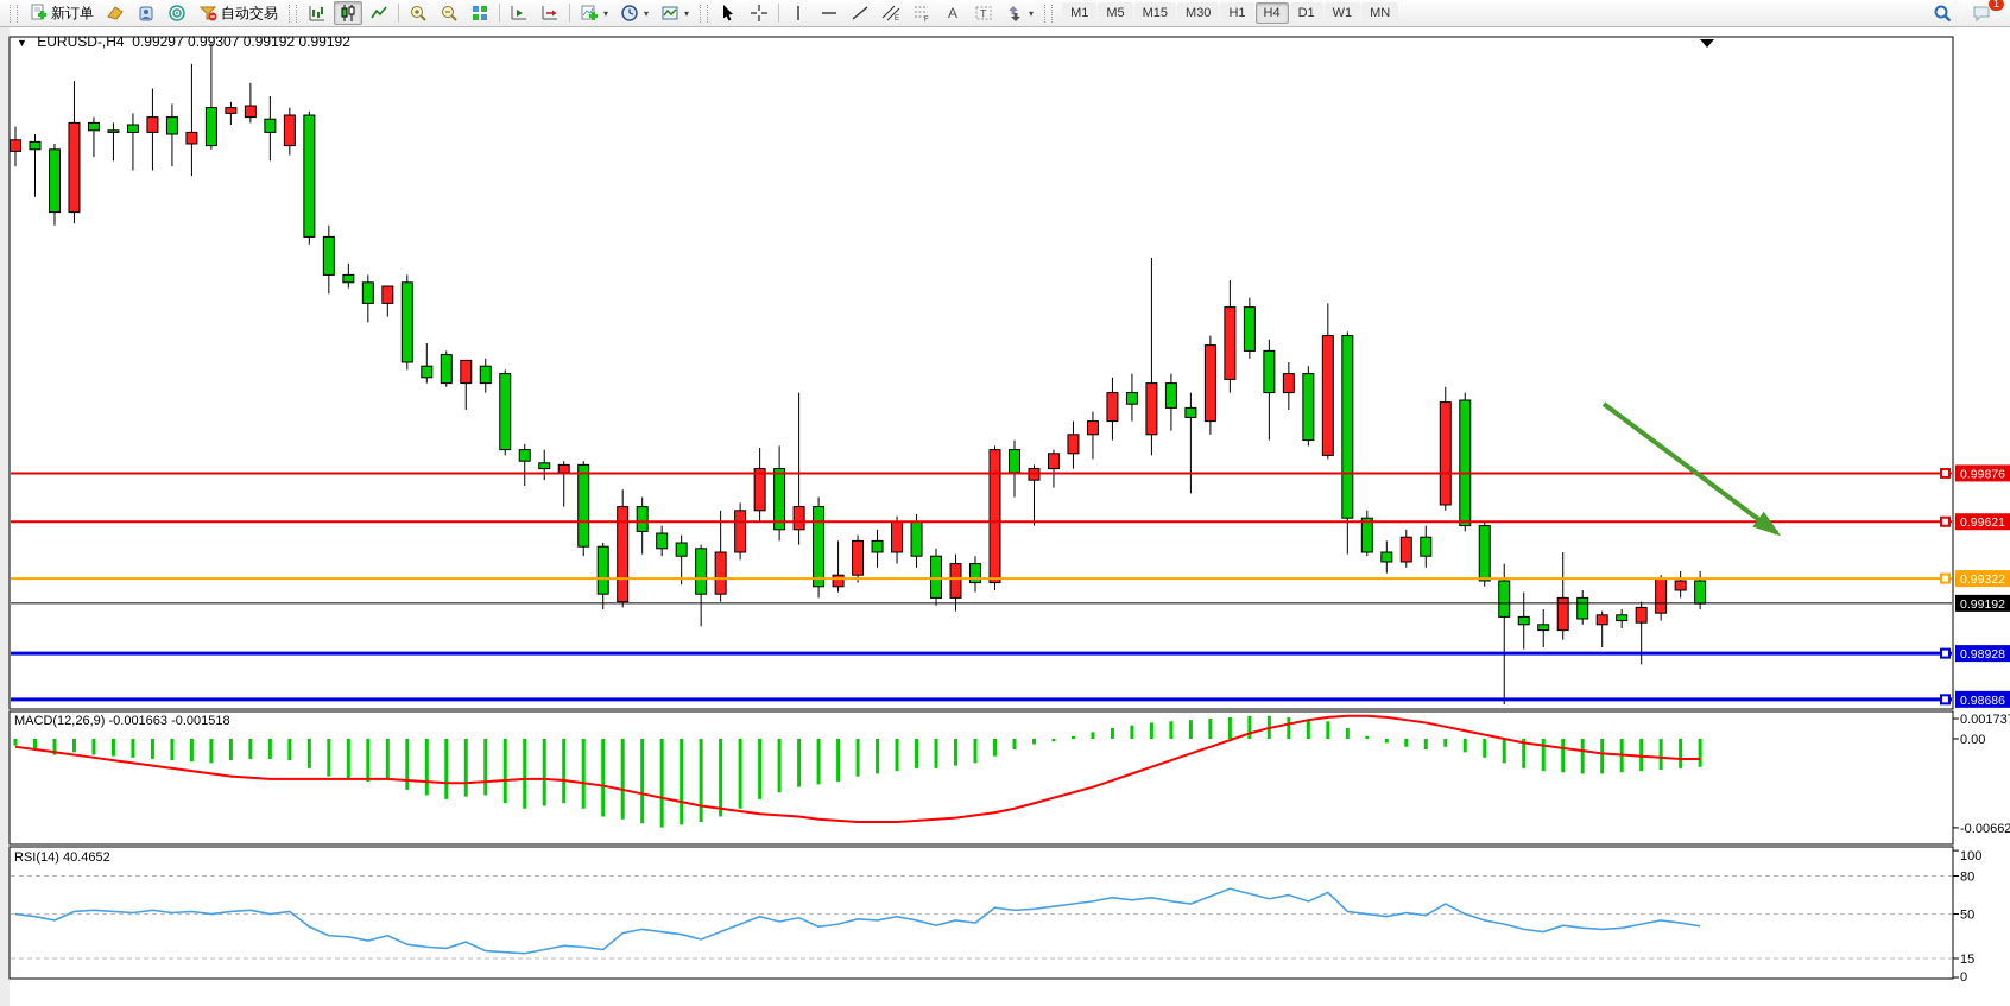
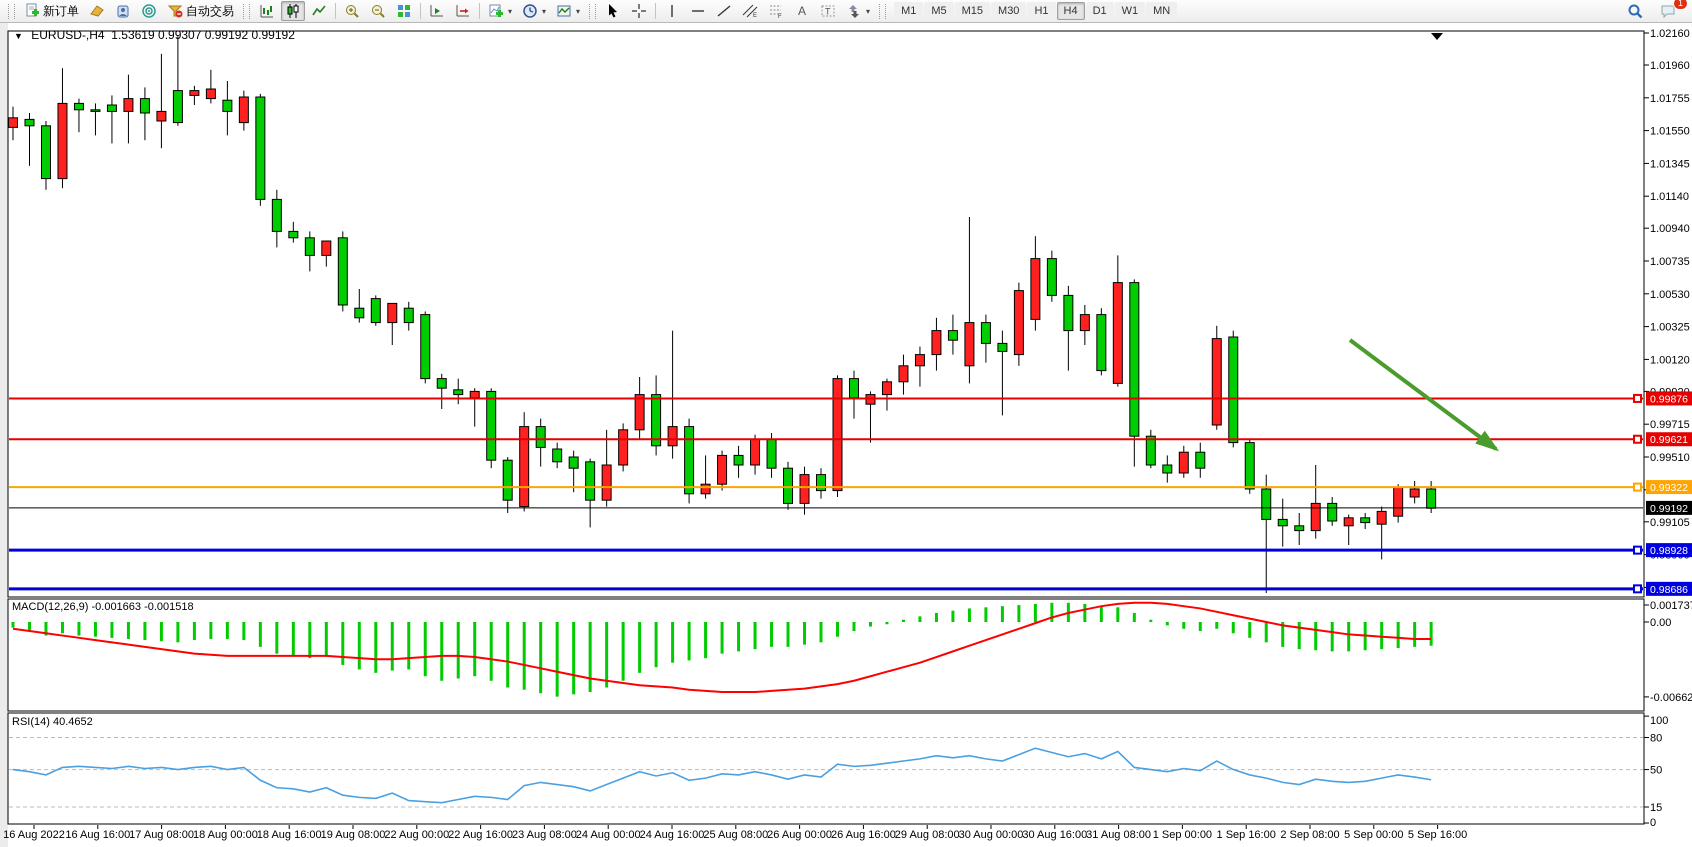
  新订单
  自动交易
  ▾
  ▾
  ▾
  A
  T
  ▾
  M1
  M5
  M15
  M30
  H1
  H4
  D1
  W1
  MN
  1
+ 1.02160
+ 1.01960
+ 1.01755
+ 1.01550
+ 1.01345
+ 1.01140
+ 1.00940
+ 1.00735
+ 1.00530
+ 1.00325
+ 1.00120
+ 0.99715
+ 0.99510
+ 0.99105
  0.99876
  0.99621
  0.99322
  0.98928
  0.98686
  0.99192
  0.00173
  0.00
  -0.00662
  100
  80
  50
  15
  0
+ 16 Aug 2022
+ 16 Aug 16:00
+ 17 Aug 08:00
+ 18 Aug 00:00
+ 18 Aug 16:00
+ 19 Aug 08:00
+ 22 Aug 00:00
+ 22 Aug 16:00
+ 23 Aug 08:00
+ 24 Aug 00:00
+ 24 Aug 16:00
+ 25 Aug 08:00
+ 26 Aug 00:00
+ 26 Aug 16:00
+ 29 Aug 08:00
+ 30 Aug 00:00
+ 30 Aug 16:00
+ 31 Aug 08:00
+ 1 Sep 00:00
+ 1 Sep 16:00
+ 2 Sep 08:00
+ 5 Sep 00:00
+ 5 Sep 16:00
- ▼ EURUSD-,H4 0.99297 0.99307 0.99192 0.99192
+ ▼ EURUSD-,H4 1.53619 0.99307 0.99192 0.99192
  MACD(12,26,9) -0.001663 -0.001518
  RSI(14) 40.4652
